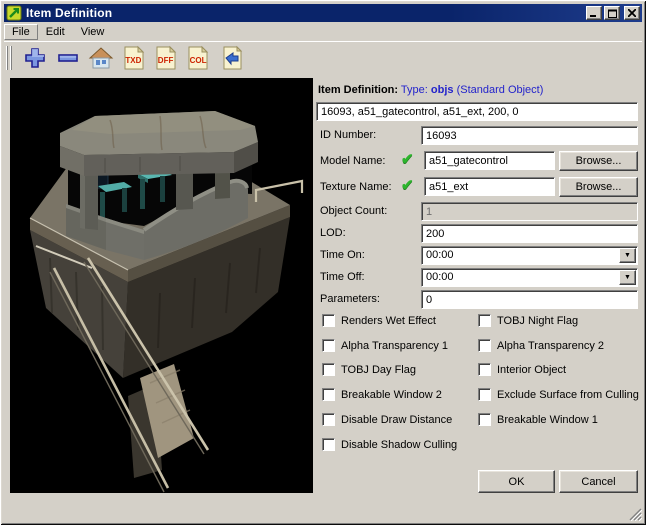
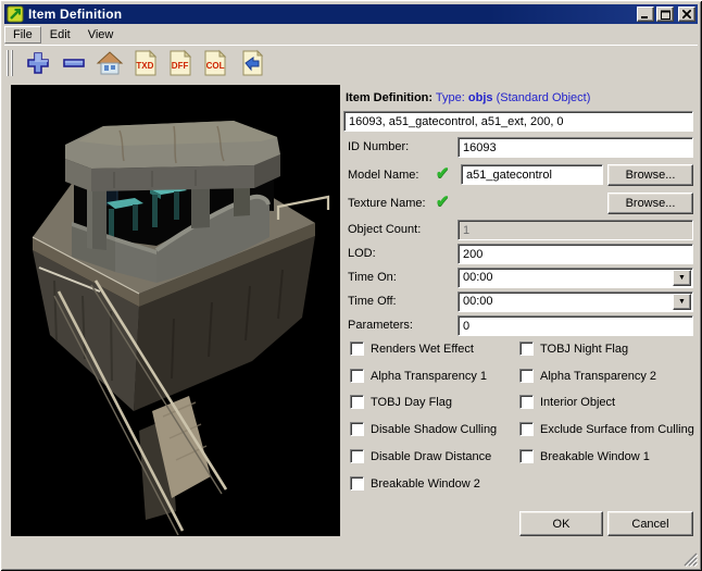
  Item Definition
  File
  Edit
  View
  TXD
  DFF
  COL
  Item Definition: Type: objs (Standard Object)
  16093, a51_gatecontrol, a51_ext, 200, 0
  ID Number:
  16093
  Model Name:
  ✔
  a51_gatecontrol
  Browse...
  Texture Name:
  ✔
- a51_ext
  Browse...
  Object Count:
  1
  LOD:
  200
  Time On:
  00:00
  Time Off:
  00:00
  Parameters:
  0
  Renders Wet Effect
  Alpha Transparency 1
  TOBJ Day Flag
- Breakable Window 2
+ Disable Shadow Culling
  Disable Draw Distance
- Disable Shadow Culling
+ Breakable Window 2
  TOBJ Night Flag
  Alpha Transparency 2
  Interior Object
  Exclude Surface from Culling
  Breakable Window 1
  OK
  Cancel
